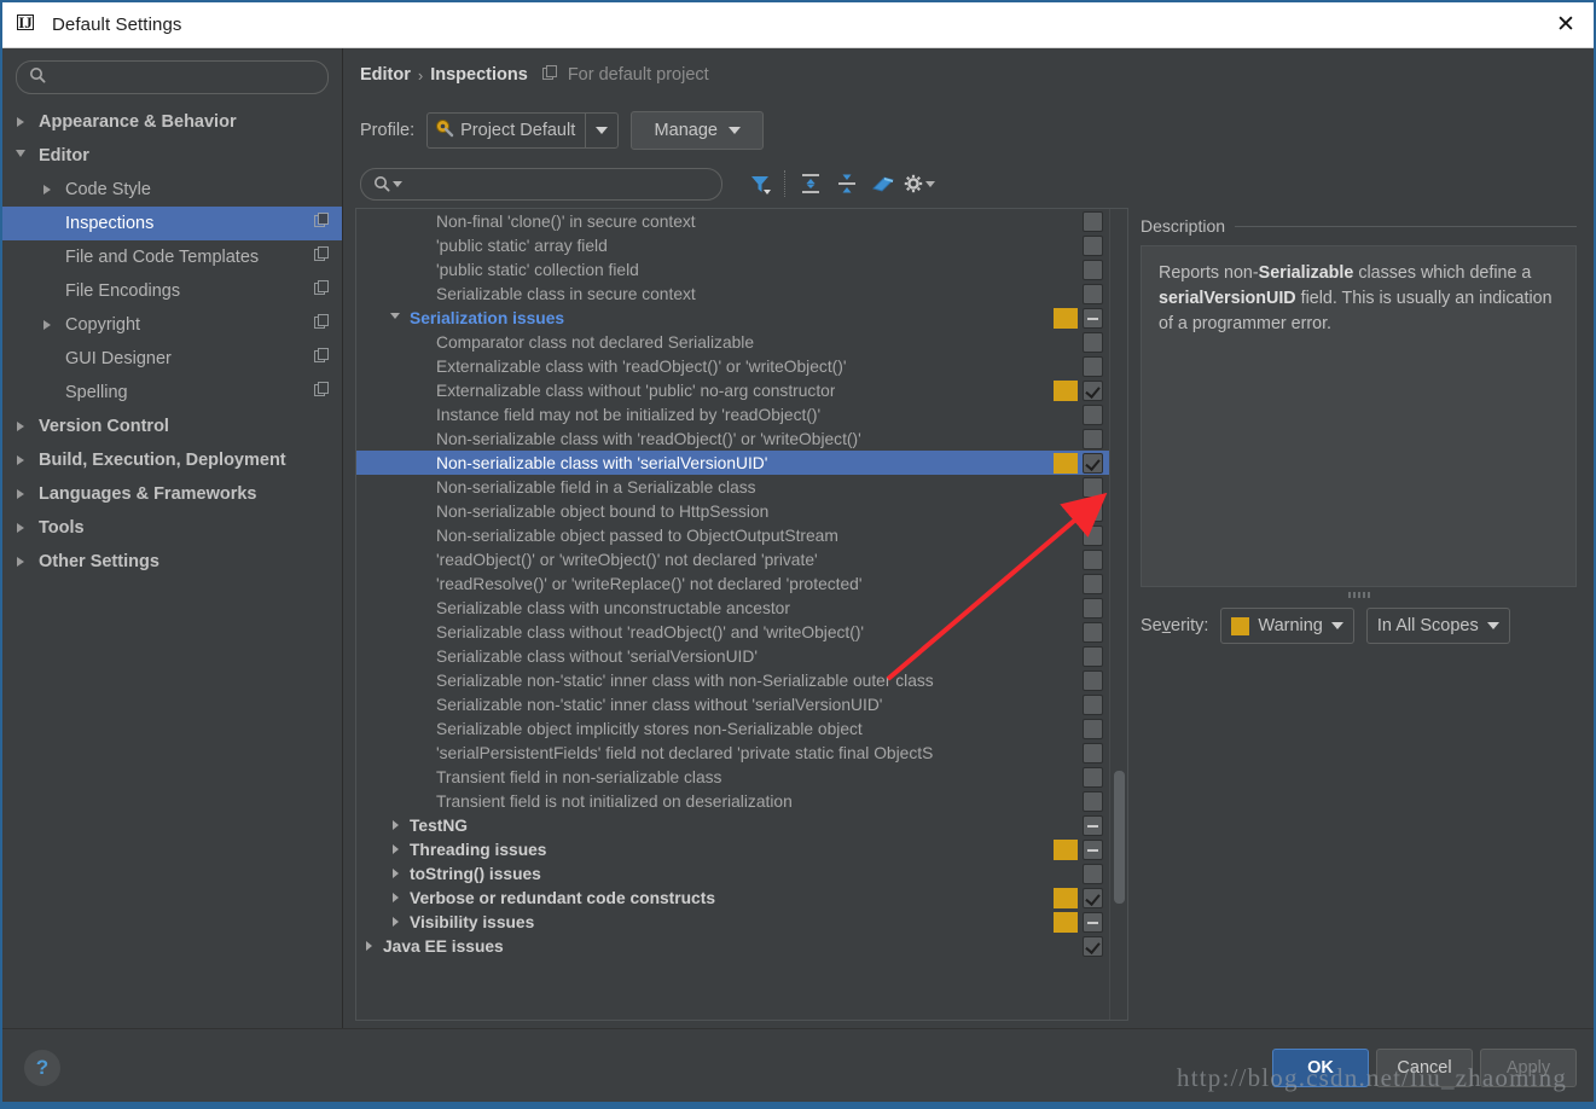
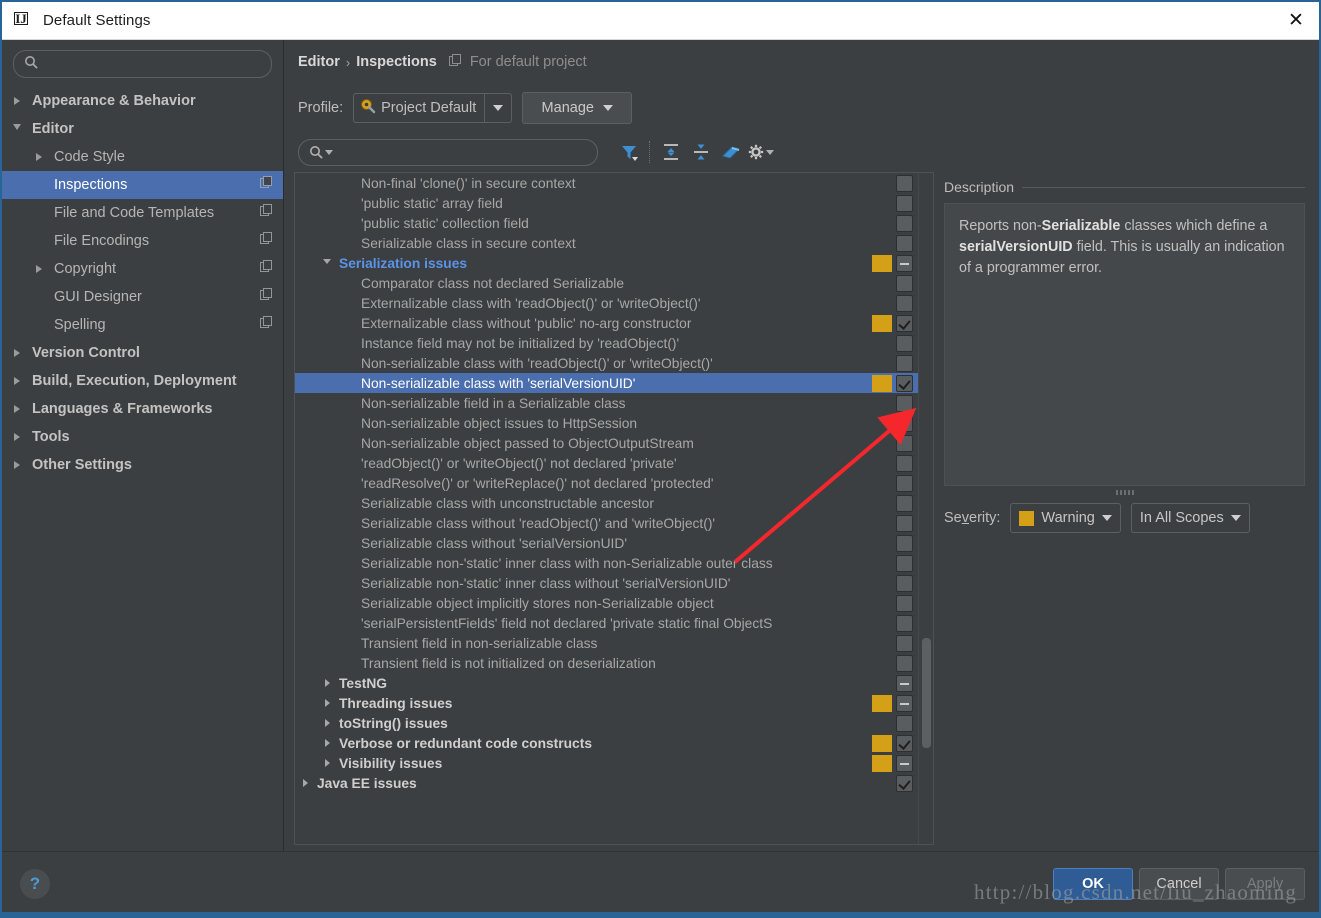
  IJ
  Default Settings
  ✕
  Appearance & Behavior
  Editor
  Code Style
  Inspections
  File and Code Templates
  File Encodings
  Copyright
  GUI Designer
  Spelling
  Version Control
  Build, Execution, Deployment
  Languages & Frameworks
  Tools
  Other Settings
  Editor
  ›
  Inspections
  For default project
  Profile:
  Project Default
  Manage
  Non-final 'clone()' in secure context
  'public static' array field
  'public static' collection field
  Serializable class in secure context
  Serialization issues
  Comparator class not declared Serializable
  Externalizable class with 'readObject()' or 'writeObject()'
  Externalizable class without 'public' no-arg constructor
  Instance field may not be initialized by 'readObject()'
  Non-serializable class with 'readObject()' or 'writeObject()'
  Non-serializable class with 'serialVersionUID'
  Non-serializable field in a Serializable class
- Non-serializable object bound to HttpSession
+ Non-serializable object issues to HttpSession
  Non-serializable object passed to ObjectOutputStream
  'readObject()' or 'writeObject()' not declared 'private'
  'readResolve()' or 'writeReplace()' not declared 'protected'
  Serializable class with unconstructable ancestor
  Serializable class without 'readObject()' and 'writeObject()'
  Serializable class without 'serialVersionUID'
  Serializable non-'static' inner class with non-Serializable outer class
  Serializable non-'static' inner class without 'serialVersionUID'
  Serializable object implicitly stores non-Serializable object
  'serialPersistentFields' field not declared 'private static final ObjectS
  Transient field in non-serializable class
  Transient field is not initialized on deserialization
  TestNG
  Threading issues
  toString() issues
  Verbose or redundant code constructs
  Visibility issues
  Java EE issues
  Description
  Reports non-Serializable classes which define a serialVersionUID field. This is usually an indication of a programmer error.
  Severity:
  Warning
  In All Scopes
  ?
  OK
  Cancel
  Apply
  http://blog.csdn.net/liu_zhaoming
